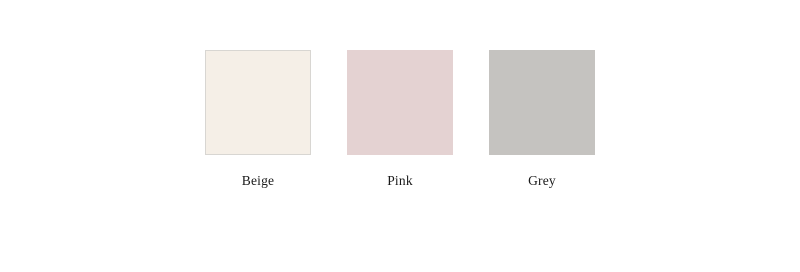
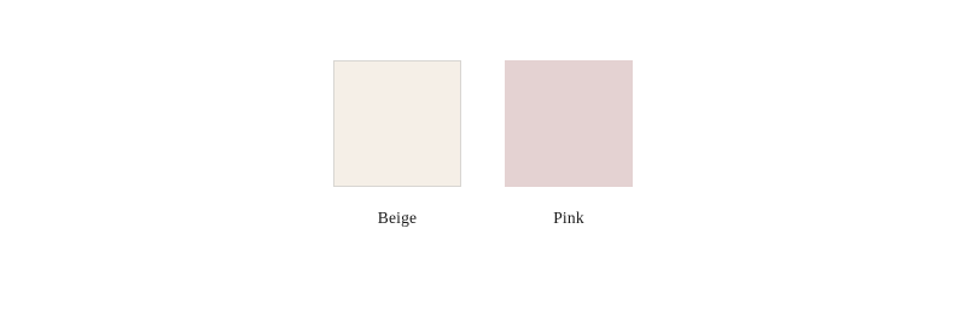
  Beige
  Pink
- Grey
